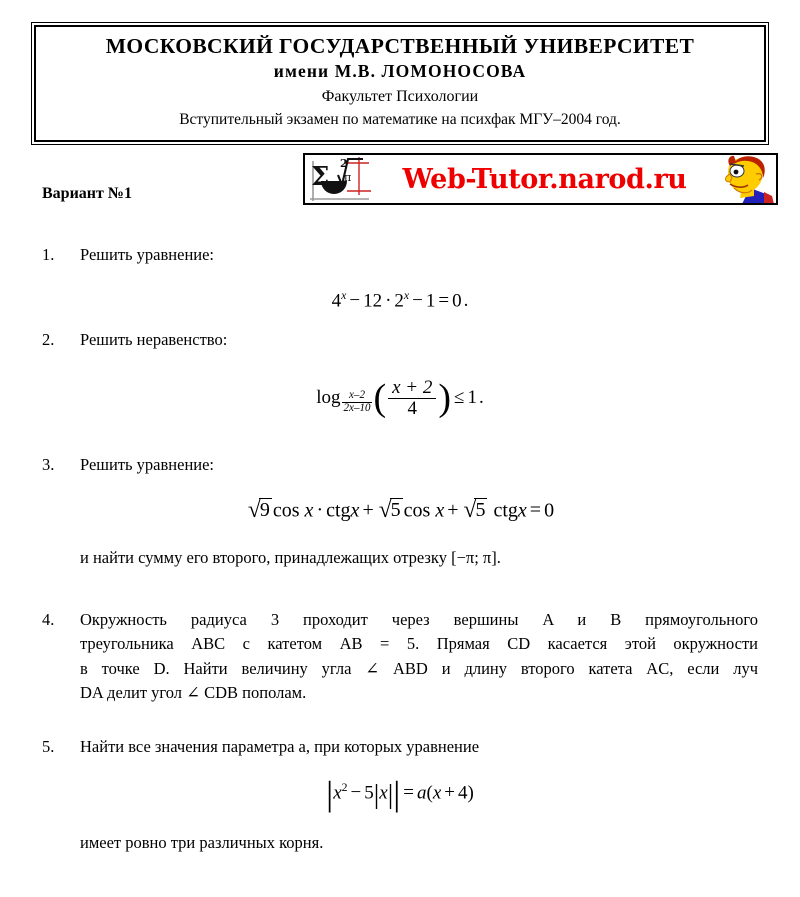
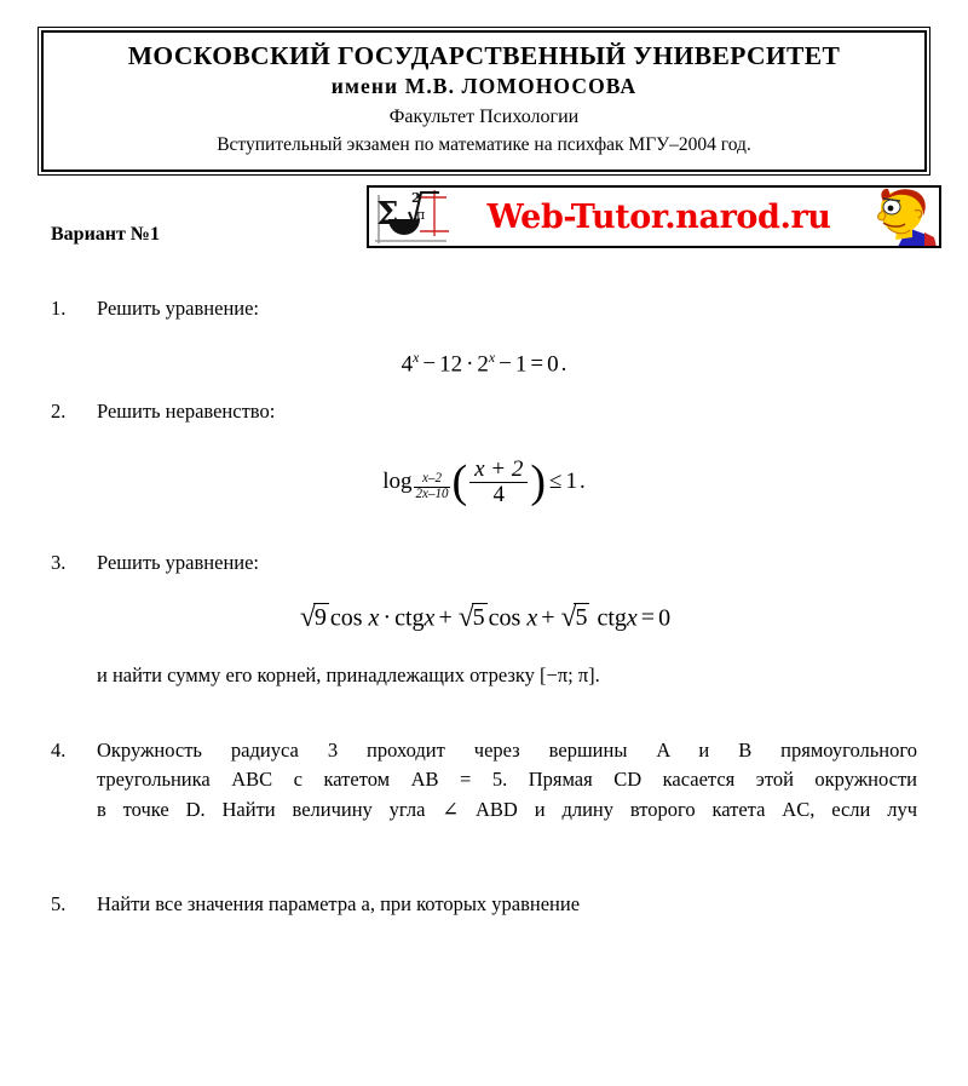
  МОСКОВСКИЙ ГОСУДАРСТВЕННЫЙ УНИВЕРСИТЕТ
  имени М.В. ЛОМОНОСОВА
  Факультет Психологии
  Вступительный экзамен по математике на психфак МГУ–2004 год.
  Σ
  2
  π
  Web-Tutor.narod.ru
  Вариант №1
  1.
  Решить уравнение:
  4x − 12 · 2x − 1 = 0.
  2.
  Решить неравенство:
  log
  x–2
  2x–10
  (
  x + 2
  4
  ) ≤ 1.
  3.
  Решить уравнение:
  √9 cos x · ctgx + √5 cos x + √5 ctgx = 0
- и найти сумму его второго, принадлежащих отрезку [−π; π].
+ и найти сумму его корней, принадлежащих отрезку [−π; π].
  4.
  Окружность радиуса 3 проходит через вершины A и B прямоугольного
  треугольника ABC с катетом AB = 5. Прямая CD касается этой окружности
  в точке D. Найти величину угла ∠ ABD и длину второго катета AC, если луч
- DA делит угол ∠ CDB пополам.
  5.
  Найти все значения параметра a, при которых уравнение
- |x2 − 5|x|| = a(x + 4)
- имеет ровно три различных корня.
